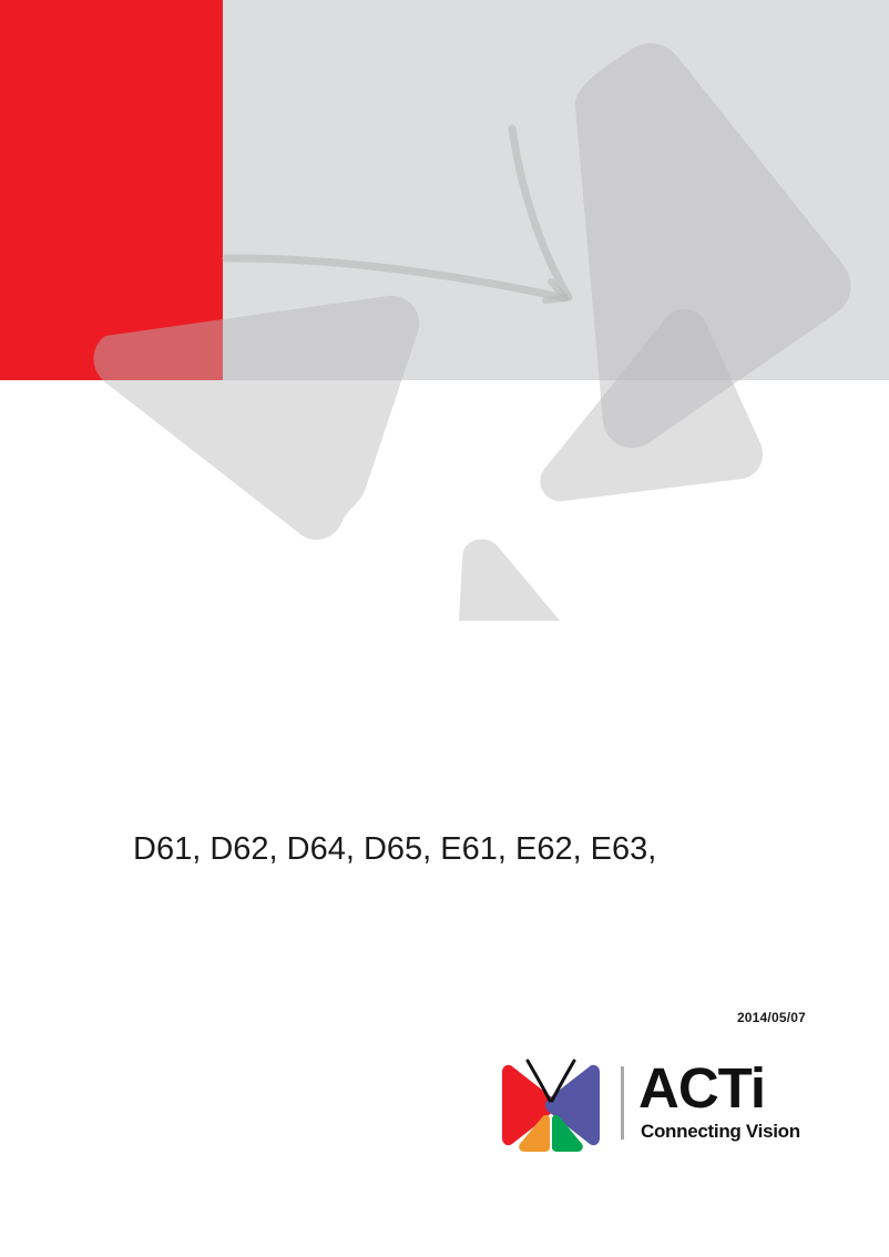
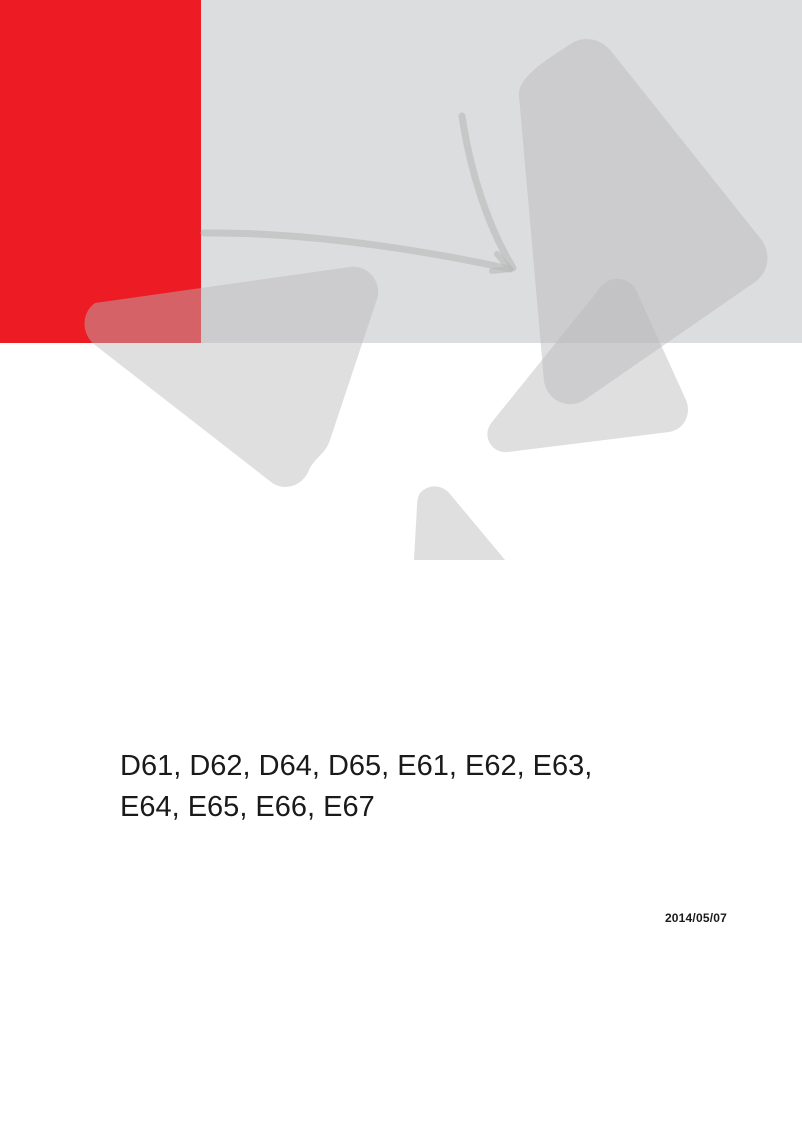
  D61, D62, D64, D65, E61, E62, E63,
+ E64, E65, E66, E67
  2014/05/07
- ACTi
- Connecting Vision
